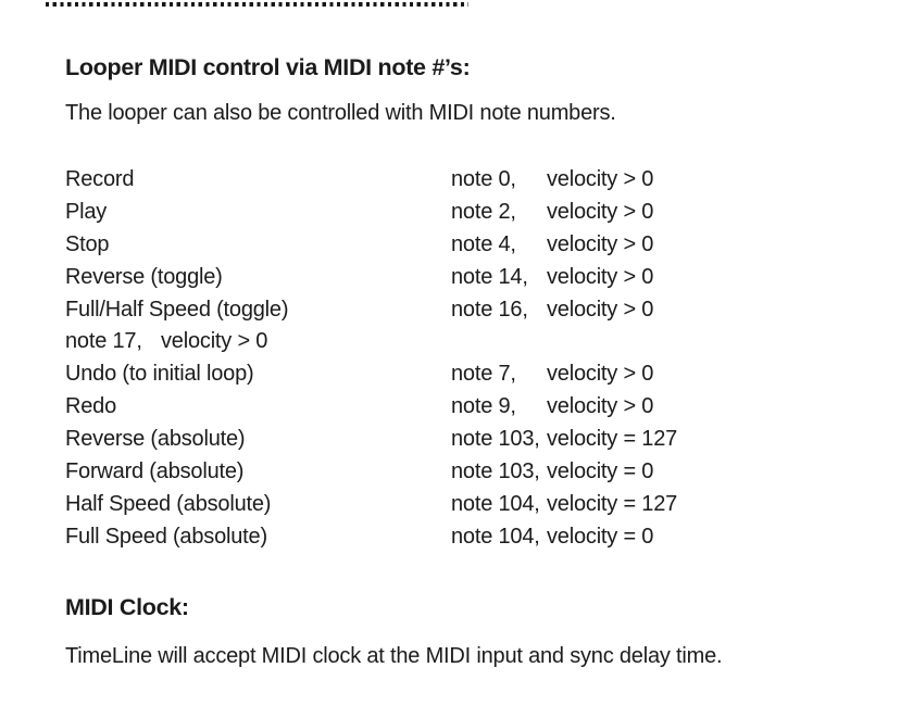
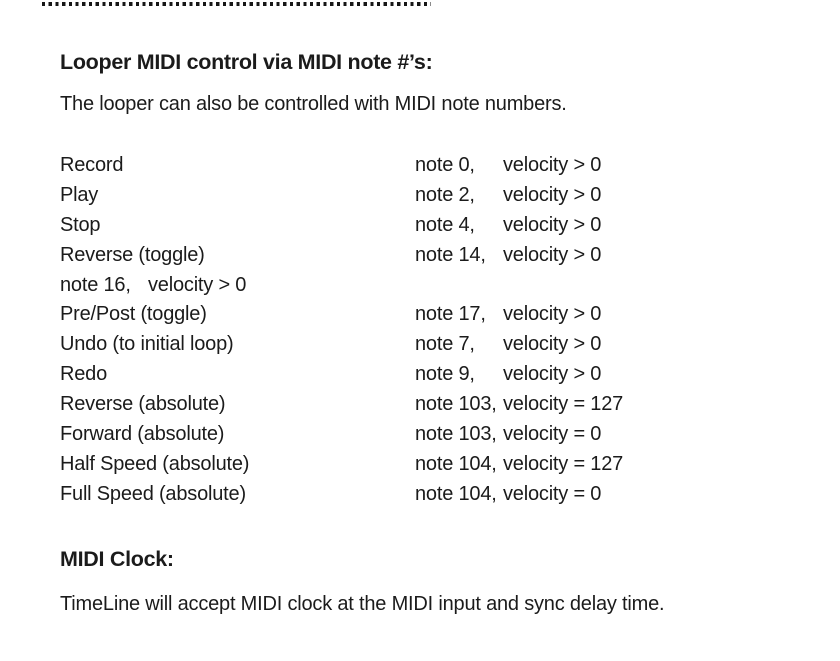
  Looper MIDI control via MIDI note #’s:
  The looper can also be controlled with MIDI note numbers.
  Record
  note 0,
  velocity > 0
  Play
  note 2,
  velocity > 0
  Stop
  note 4,
  velocity > 0
  Reverse (toggle)
  note 14,
  velocity > 0
- Full/Half Speed (toggle)
  note 16,
  velocity > 0
+ Pre/Post (toggle)
  note 17,
  velocity > 0
  Undo (to initial loop)
  note 7,
  velocity > 0
  Redo
  note 9,
  velocity > 0
  Reverse (absolute)
  note 103,
  velocity = 127
  Forward (absolute)
  note 103,
  velocity = 0
  Half Speed (absolute)
  note 104,
  velocity = 127
  Full Speed (absolute)
  note 104,
  velocity = 0
  MIDI Clock:
  TimeLine will accept MIDI clock at the MIDI input and sync delay time.
